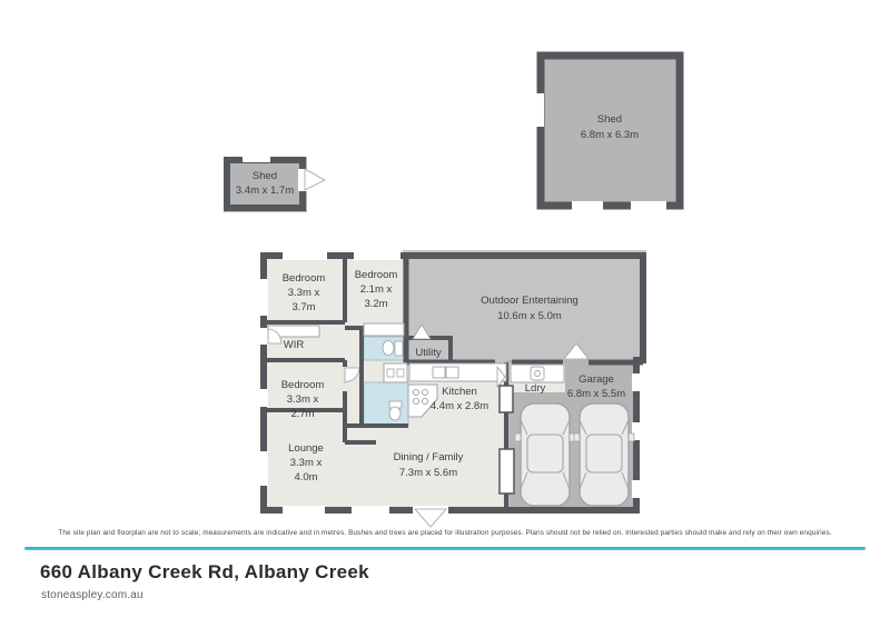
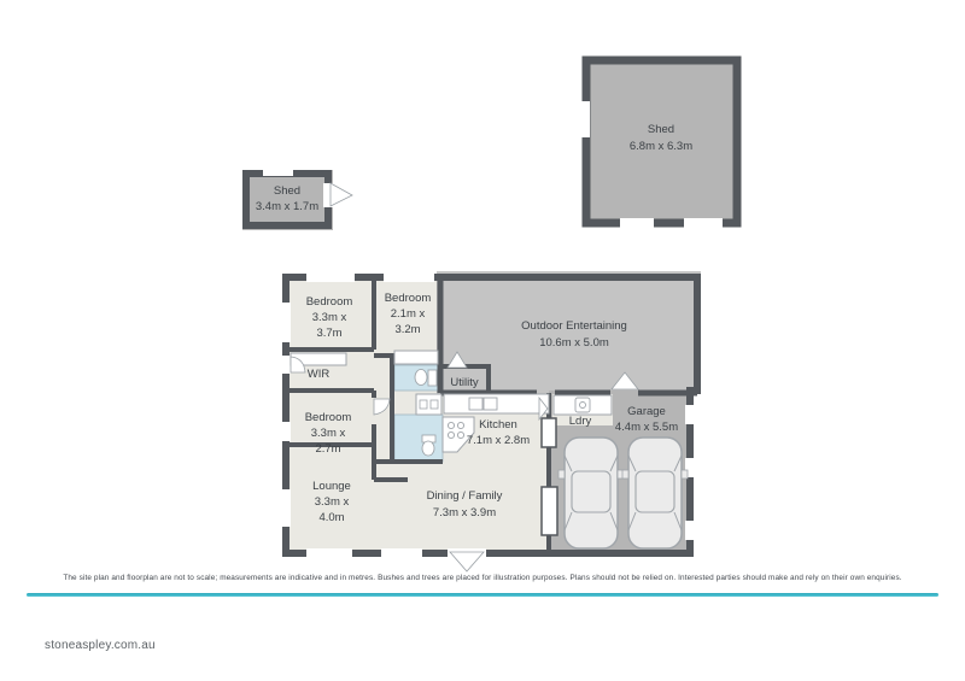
  Shed
  6.8m x 6.3m
  Shed
  3.4m x 1.7m
  Bedroom
  3.3m x
  3.7m
  Bedroom
  2.1m x
  3.2m
  WIR
  Utility
  Outdoor Entertaining
  10.6m x 5.0m
  Kitchen
- 4.4m x 2.8m
+ 7.1m x 2.8m
  Ldry
  Garage
- 6.8m x 5.5m
+ 4.4m x 5.5m
  Bedroom
  3.3m x
  2.7m
  Lounge
  3.3m x
  4.0m
  Dining / Family
- 7.3m x 5.6m
+ 7.3m x 3.9m
- 660 Albany Creek Rd, Albany Creek
  stoneaspley.com.au
